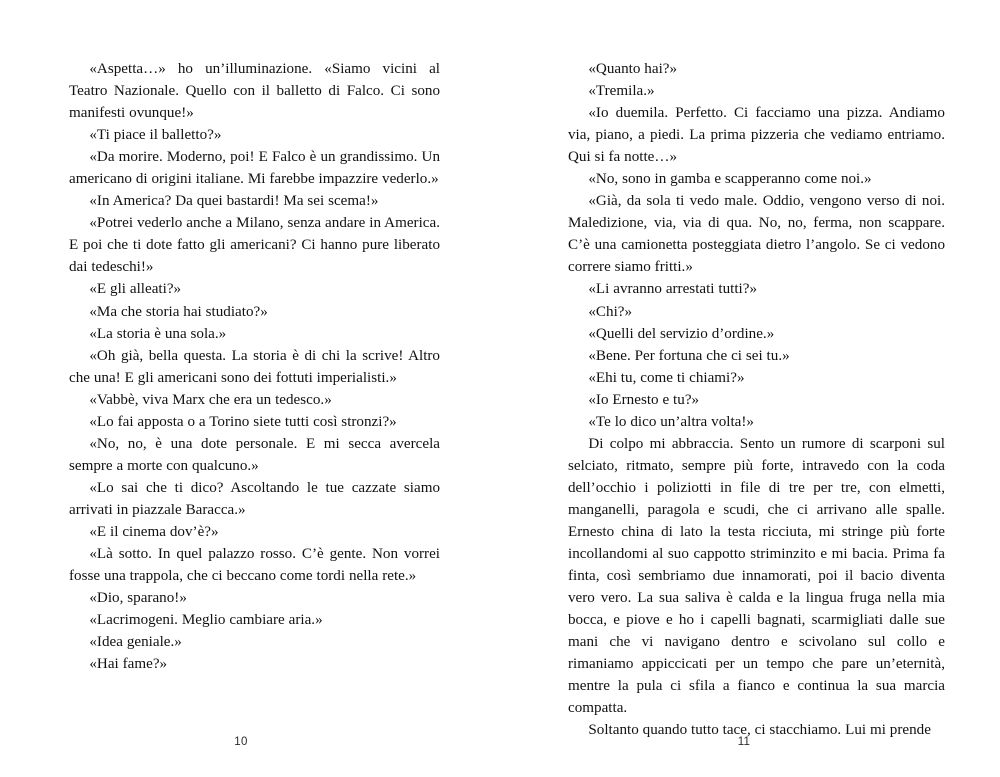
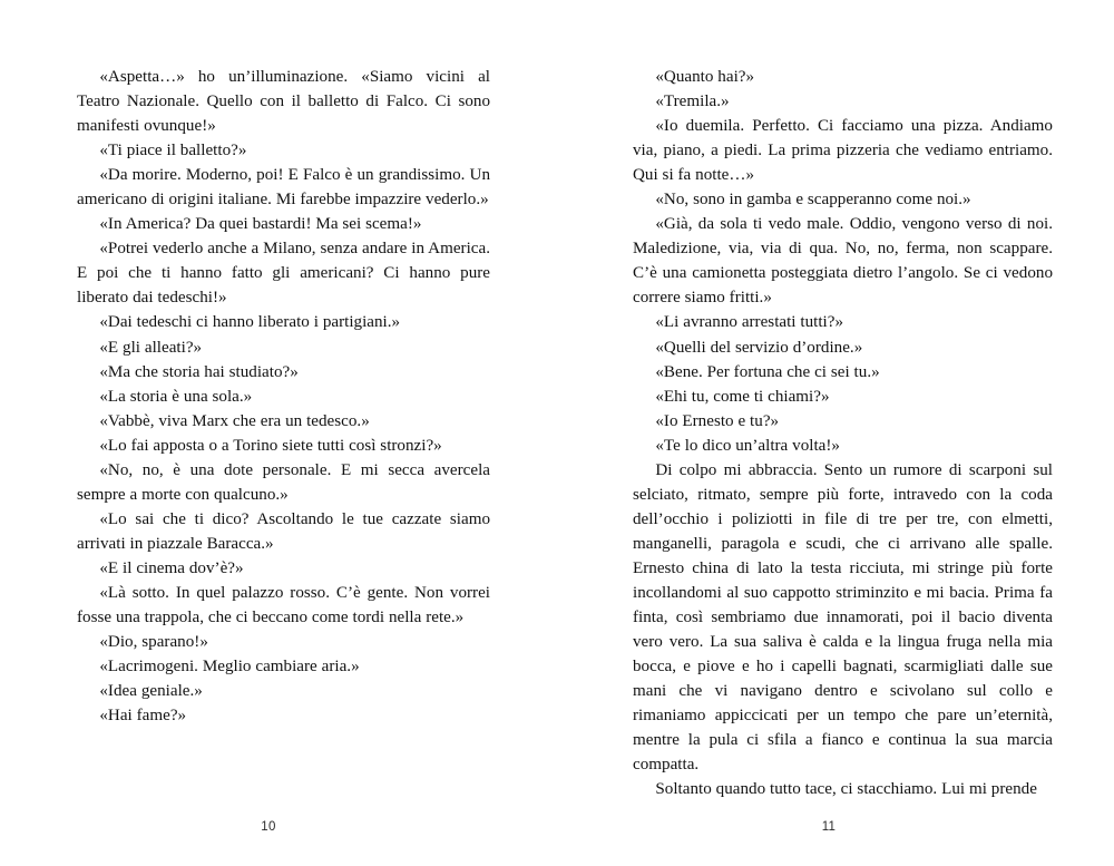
  «Aspetta…» ho un’illuminazione. «Siamo vicini al Teatro Nazionale. Quello con il balletto di Falco. Ci sono manifesti ovunque!»
  «Ti piace il balletto?»
  «Da morire. Moderno, poi! E Falco è un grandissimo. Un americano di origini italiane. Mi farebbe impazzire vederlo.»
  «In America? Da quei bastardi! Ma sei scema!»
- «Potrei vederlo anche a Milano, senza andare in America. E poi che ti dote fatto gli americani? Ci hanno pure liberato dai tedeschi!»
+ «Potrei vederlo anche a Milano, senza andare in America. E poi che ti hanno fatto gli americani? Ci hanno pure liberato dai tedeschi!»
+ «Dai tedeschi ci hanno liberato i partigiani.»
  «E gli alleati?»
  «Ma che storia hai studiato?»
  «La storia è una sola.»
- «Oh già, bella questa. La storia è di chi la scrive! Altro che una! E gli americani sono dei fottuti imperialisti.»
  «Vabbè, viva Marx che era un tedesco.»
  «Lo fai apposta o a Torino siete tutti così stronzi?»
  «No, no, è una dote personale. E mi secca avercela sempre a morte con qualcuno.»
  «Lo sai che ti dico? Ascoltando le tue cazzate siamo arrivati in piazzale Baracca.»
  «E il cinema dov’è?»
  «Là sotto. In quel palazzo rosso. C’è gente. Non vorrei fosse una trappola, che ci beccano come tordi nella rete.»
  «Dio, sparano!»
  «Lacrimogeni. Meglio cambiare aria.»
  «Idea geniale.»
  «Hai fame?»
  10
  «Quanto hai?»
  «Tremila.»
  «Io duemila. Perfetto. Ci facciamo una pizza. Andiamo via, piano, a piedi. La prima pizzeria che vediamo entriamo. Qui si fa notte…»
  «No, sono in gamba e scapperanno come noi.»
  «Già, da sola ti vedo male. Oddio, vengono verso di noi. Maledizione, via, via di qua. No, no, ferma, non scappare. C’è una camionetta posteggiata dietro l’angolo. Se ci vedono correre siamo fritti.»
  «Li avranno arrestati tutti?»
- «Chi?»
  «Quelli del servizio d’ordine.»
  «Bene. Per fortuna che ci sei tu.»
  «Ehi tu, come ti chiami?»
  «Io Ernesto e tu?»
  «Te lo dico un’altra volta!»
  Di colpo mi abbraccia. Sento un rumore di scarponi sul selciato, ritmato, sempre più forte, intravedo con la coda dell’occhio i poliziotti in file di tre per tre, con elmetti, manganelli, paragola e scudi, che ci arrivano alle spalle. Ernesto china di lato la testa ricciuta, mi stringe più forte incollandomi al suo cappotto striminzito e mi bacia. Prima fa finta, così sembriamo due innamorati, poi il bacio diventa vero vero. La sua saliva è calda e la lingua fruga nella mia bocca, e piove e ho i capelli bagnati, scarmigliati dalle sue mani che vi navigano dentro e scivolano sul collo e rimaniamo appiccicati per un tempo che pare un’eternità, mentre la pula ci sfila a fianco e continua la sua marcia compatta.
  Soltanto quando tutto tace, ci stacchiamo. Lui mi prende
  11
